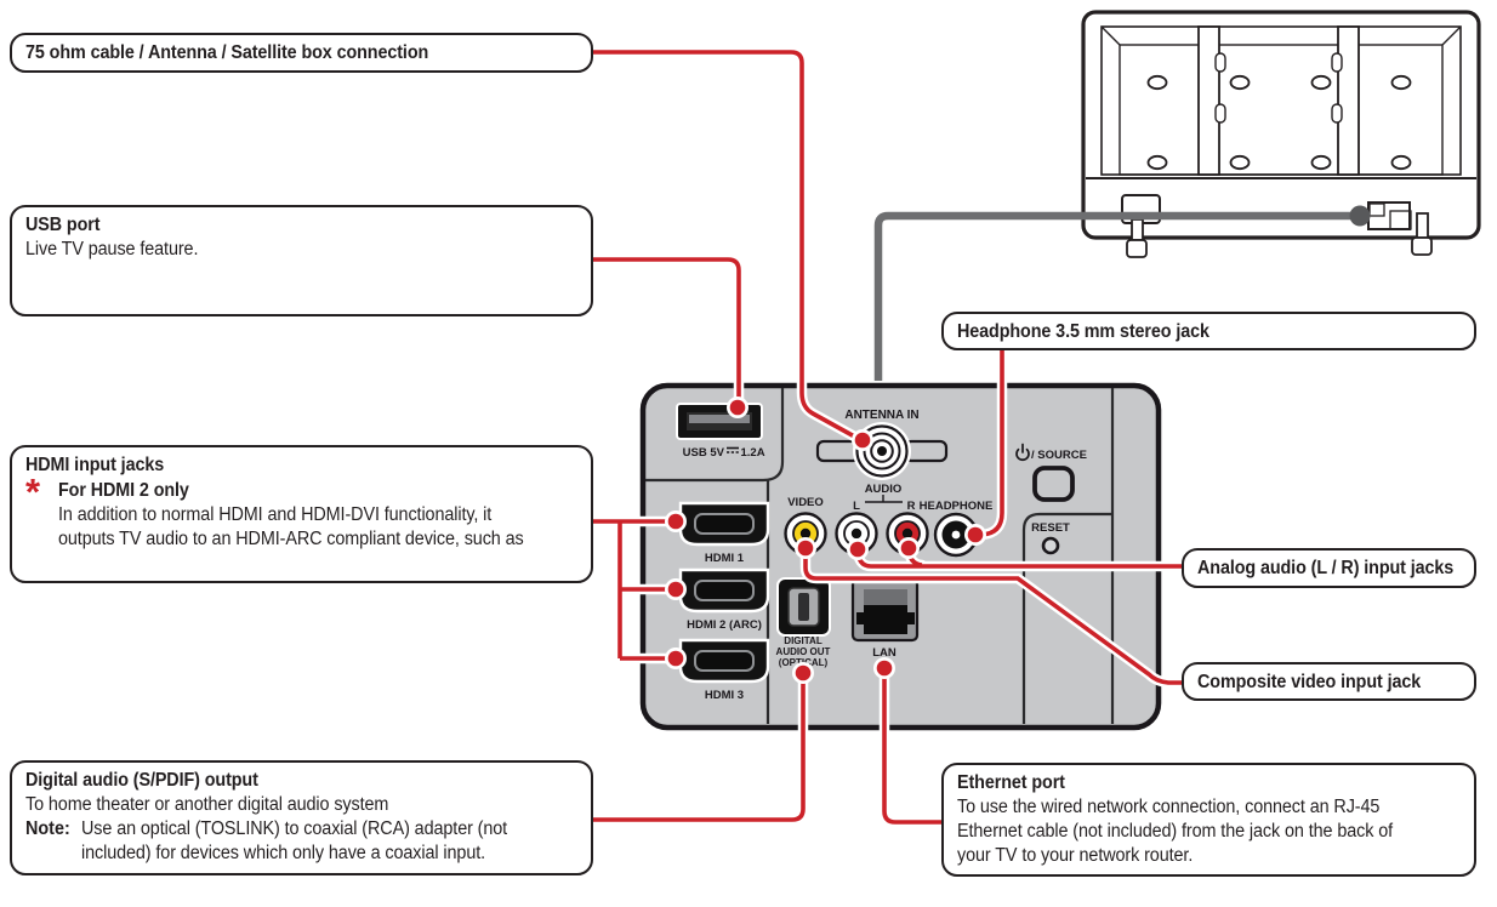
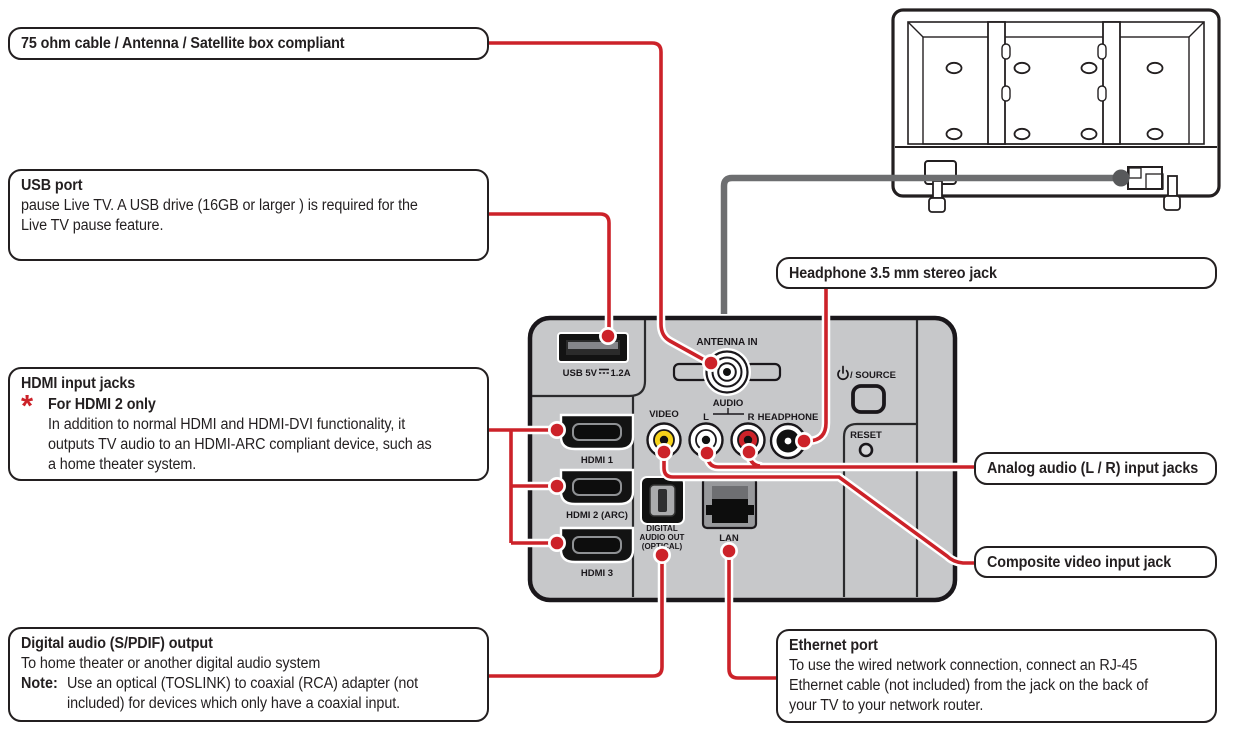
  USB 5V
  1.2A
  ANTENNA IN
  VIDEO
  AUDIO
  L
  R
  HEADPHONE
  / SOURCE
  RESET
  HDMI 1
  HDMI 2 (ARC)
  HDMI 3
  DIGITAL
  AUDIO OUT
  (OPTCAL)
  LAN
- 75 ohm cable / Antenna / Satellite box connection
+ 75 ohm cable / Antenna / Satellite box compliant
  USB port
+ pause Live TV. A USB drive (16GB or larger ) is required for the
  Live TV pause feature.
  HDMI input jacks
  *
  For HDMI 2 only
  In addition to normal HDMI and HDMI-DVI functionality, it
  outputs TV audio to an HDMI-ARC compliant device, such as
+ a home theater system.
  Digital audio (S/PDIF) output
  To home theater or another digital audio system
  Note:
  Use an optical (TOSLINK) to coaxial (RCA) adapter (not
  included) for devices which only have a coaxial input.
  Headphone 3.5 mm stereo jack
  Analog audio (L / R) input jacks
  Composite video input jack
  Ethernet port
  To use the wired network connection, connect an RJ-45
  Ethernet cable (not included) from the jack on the back of
  your TV to your network router.
